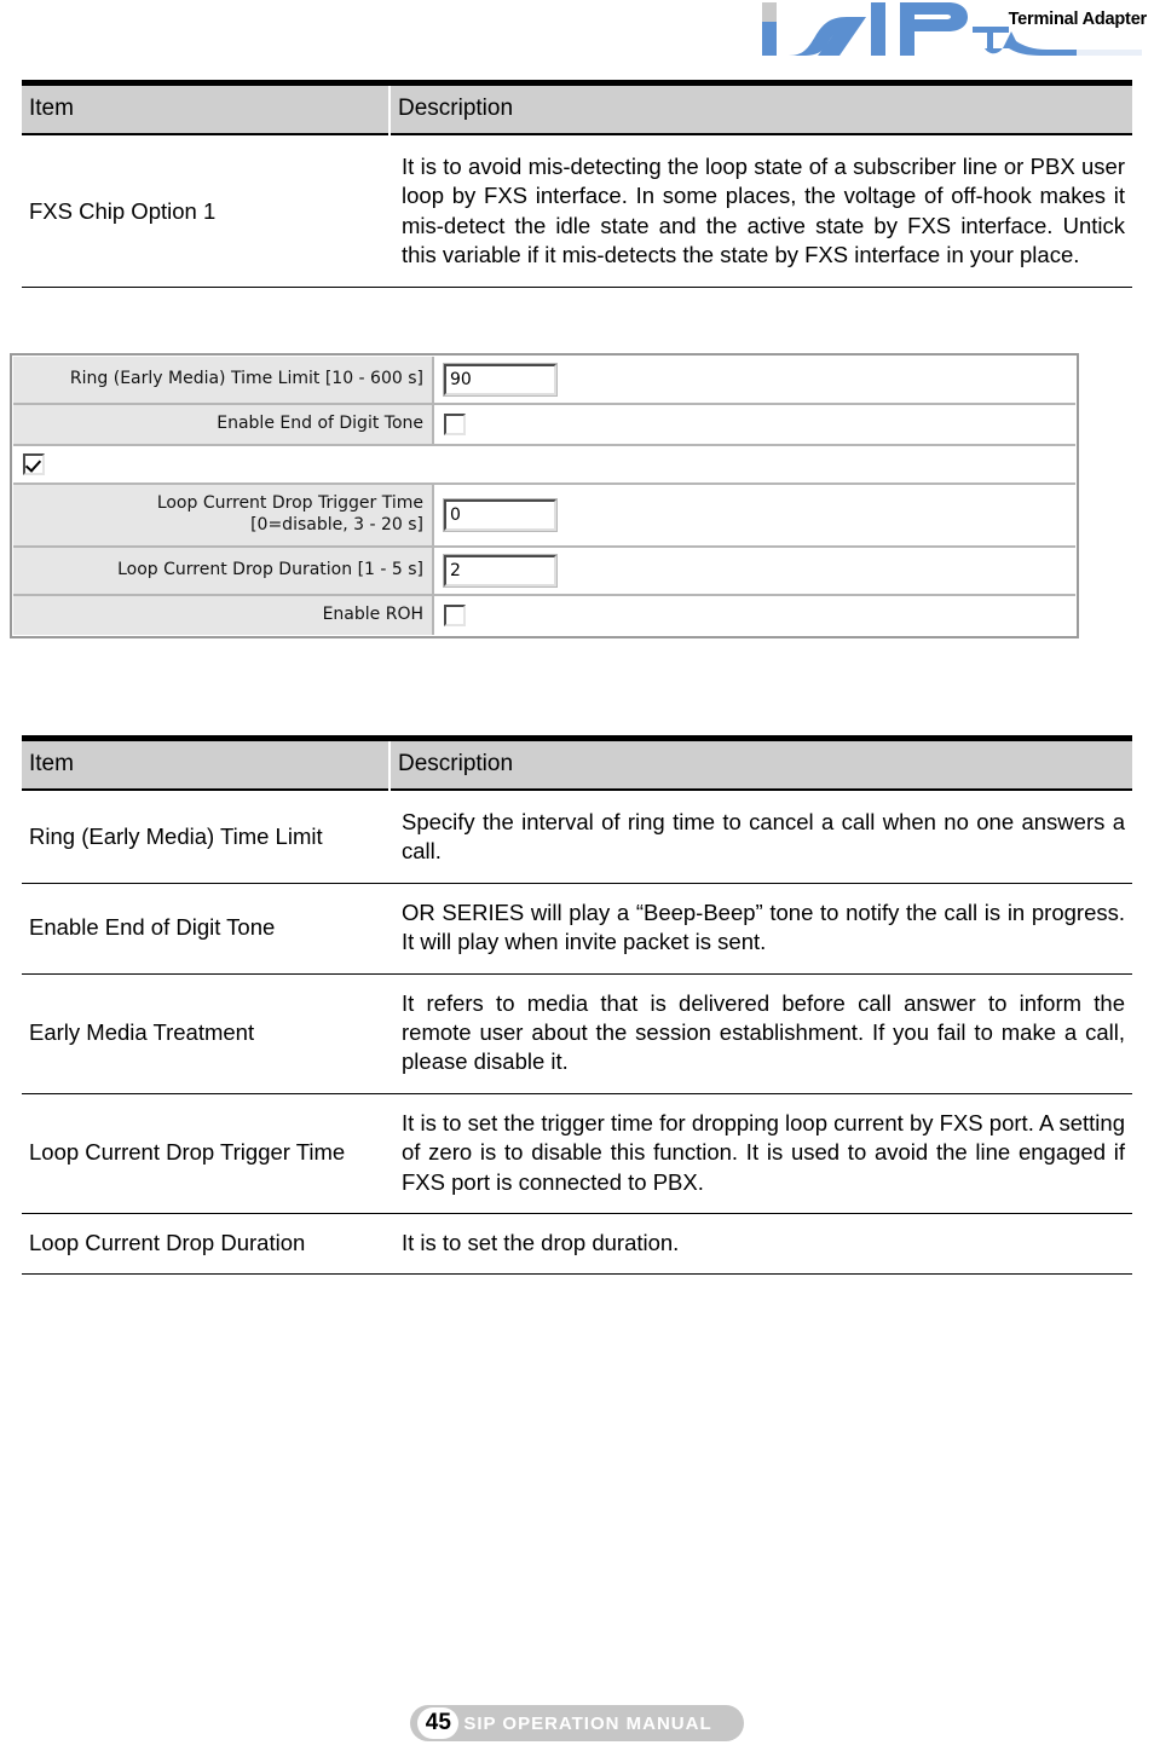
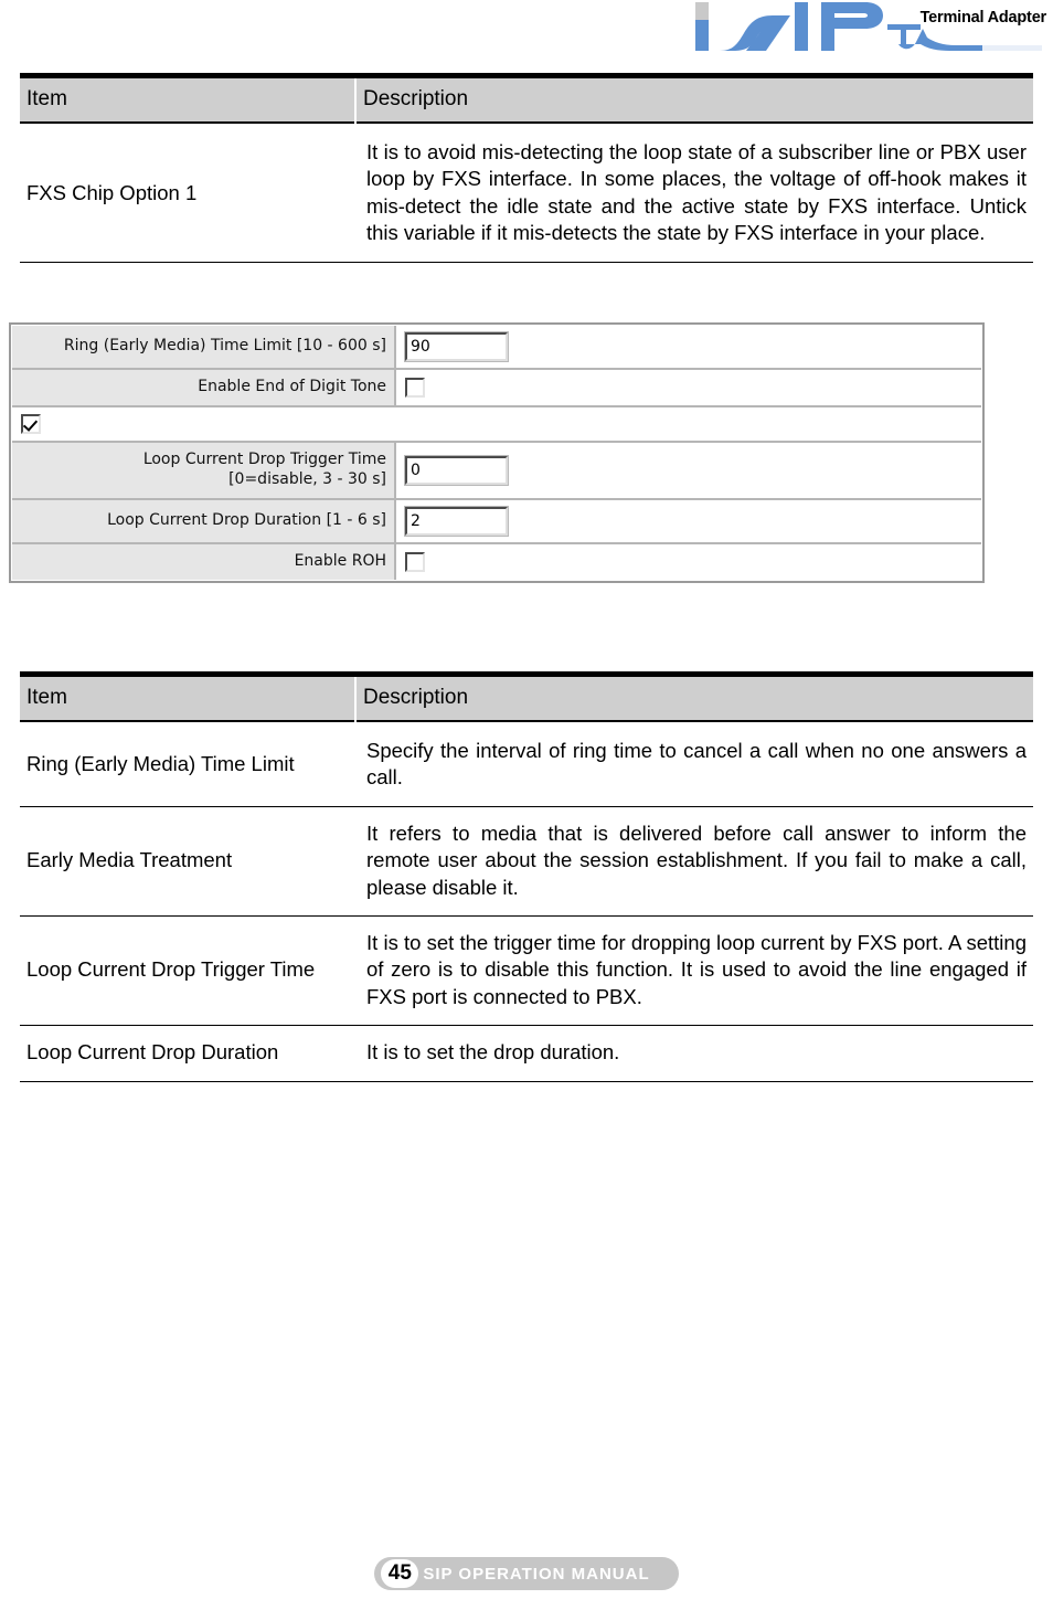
  Terminal Adapter
  Item	Description
  FXS Chip Option 1	It is to avoid mis-detecting the loop state of a subscriber line or PBX user loop by FXS interface. In some places, the voltage of off-hook makes it mis-detect the idle state and the active state by FXS interface. Untick this variable if it mis-detects the state by FXS interface in your place.
  Ring (Early Media) Time Limit [10 - 600 s]
  90
  Enable End of Digit Tone
  Loop Current Drop Trigger Time
- [0=disable, 3 - 20 s]
+ [0=disable, 3 - 30 s]
  0
- Loop Current Drop Duration [1 - 5 s]
+ Loop Current Drop Duration [1 - 6 s]
  2
  Enable ROH
  Item	Description
  Ring (Early Media) Time Limit	Specify the interval of ring time to cancel a call when no one answers a call.
- Enable End of Digit Tone	OR SERIES will play a “Beep-Beep” tone to notify the call is in progress. It will play when invite packet is sent.
  Early Media Treatment	It refers to media that is delivered before call answer to inform the remote user about the session establishment. If you fail to make a call, please disable it.
  Loop Current Drop Trigger Time	It is to set the trigger time for dropping loop current by FXS port. A setting of zero is to disable this function. It is used to avoid the line engaged if FXS port is connected to PBX.
  Loop Current Drop Duration	It is to set the drop duration.
  45
  SIP OPERATION MANUAL
